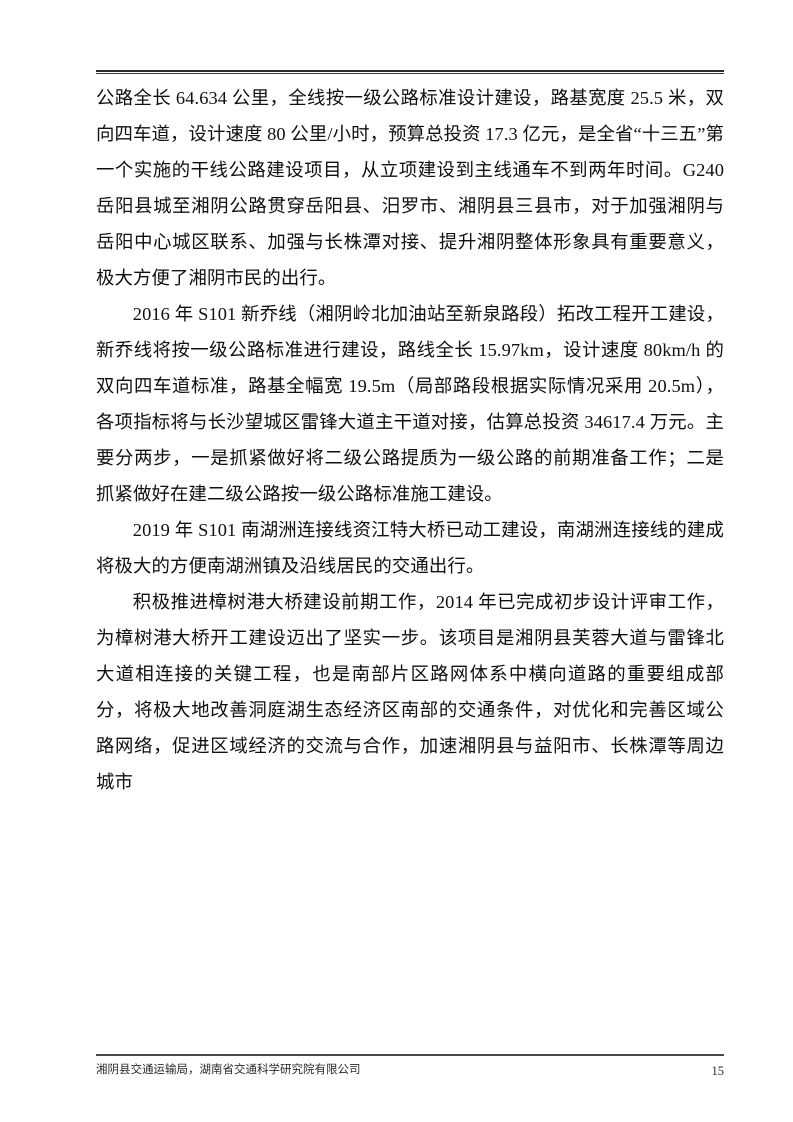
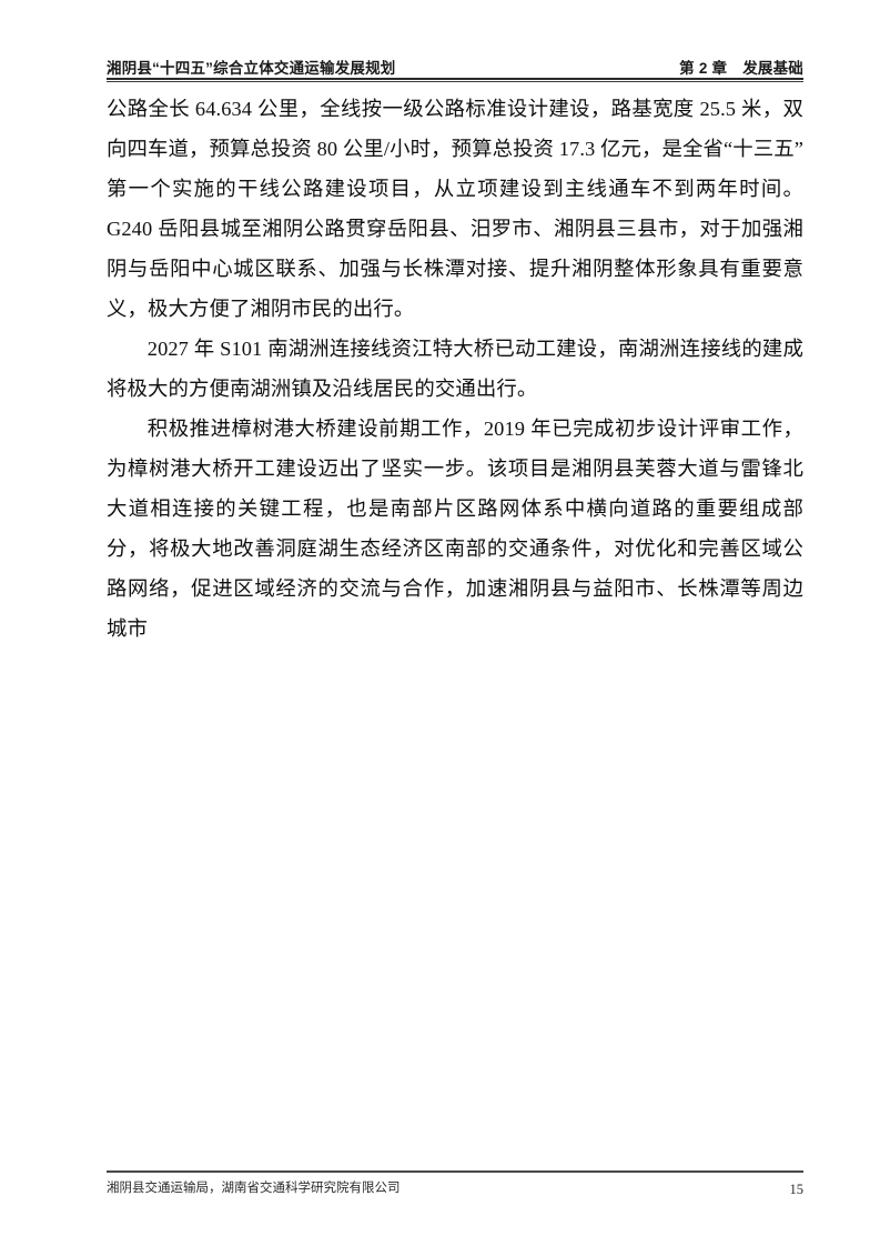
+ 湘阴县“十四五”综合立体交通运输发展规划
+ 第 2 章
+ 发展基础
- 公路全长 64.634 公里，全线按一级公路标准设计建设，路基宽度 25.5 米，双向四车道，设计速度 80 公里/小时，预算总投资 17.3 亿元，是全省“十三五”第一个实施的干线公路建设项目，从立项建设到主线通车不到两年时间。G240 岳阳县城至湘阴公路贯穿岳阳县、汨罗市、湘阴县三县市，对于加强湘阴与岳阳中心城区联系、加强与长株潭对接、提升湘阴整体形象具有重要意义，极大方便了湘阴市民的出行。
+ 公路全长 64.634 公里，全线按一级公路标准设计建设，路基宽度 25.5 米，双向四车道，预算总投资 80 公里/小时，预算总投资 17.3 亿元，是全省“十三五”第一个实施的干线公路建设项目，从立项建设到主线通车不到两年时间。G240 岳阳县城至湘阴公路贯穿岳阳县、汨罗市、湘阴县三县市，对于加强湘阴与岳阳中心城区联系、加强与长株潭对接、提升湘阴整体形象具有重要意义，极大方便了湘阴市民的出行。
- 2016 年 S101 新乔线（湘阴岭北加油站至新泉路段）拓改工程开工建设，新乔线将按一级公路标准进行建设，路线全长 15.97km，设计速度 80km/h 的双向四车道标准，路基全幅宽 19.5m（局部路段根据实际情况采用 20.5m），各项指标将与长沙望城区雷锋大道主干道对接，估算总投资 34617.4 万元。主要分两步，一是抓紧做好将二级公路提质为一级公路的前期准备工作；二是抓紧做好在建二级公路按一级公路标准施工建设。
- 2019 年 S101 南湖洲连接线资江特大桥已动工建设，南湖洲连接线的建成将极大的方便南湖洲镇及沿线居民的交通出行。
+ 2027 年 S101 南湖洲连接线资江特大桥已动工建设，南湖洲连接线的建成将极大的方便南湖洲镇及沿线居民的交通出行。
- 积极推进樟树港大桥建设前期工作，2014 年已完成初步设计评审工作，为樟树港大桥开工建设迈出了坚实一步。该项目是湘阴县芙蓉大道与雷锋北大道相连接的关键工程，也是南部片区路网体系中横向道路的重要组成部分，将极大地改善洞庭湖生态经济区南部的交通条件，对优化和完善区域公路网络，促进区域经济的交流与合作，加速湘阴县与益阳市、长株潭等周边城市
+ 积极推进樟树港大桥建设前期工作，2019 年已完成初步设计评审工作，为樟树港大桥开工建设迈出了坚实一步。该项目是湘阴县芙蓉大道与雷锋北大道相连接的关键工程，也是南部片区路网体系中横向道路的重要组成部分，将极大地改善洞庭湖生态经济区南部的交通条件，对优化和完善区域公路网络，促进区域经济的交流与合作，加速湘阴县与益阳市、长株潭等周边城市
  湘阴县交通运输局，湖南省交通科学研究院有限公司
  15
